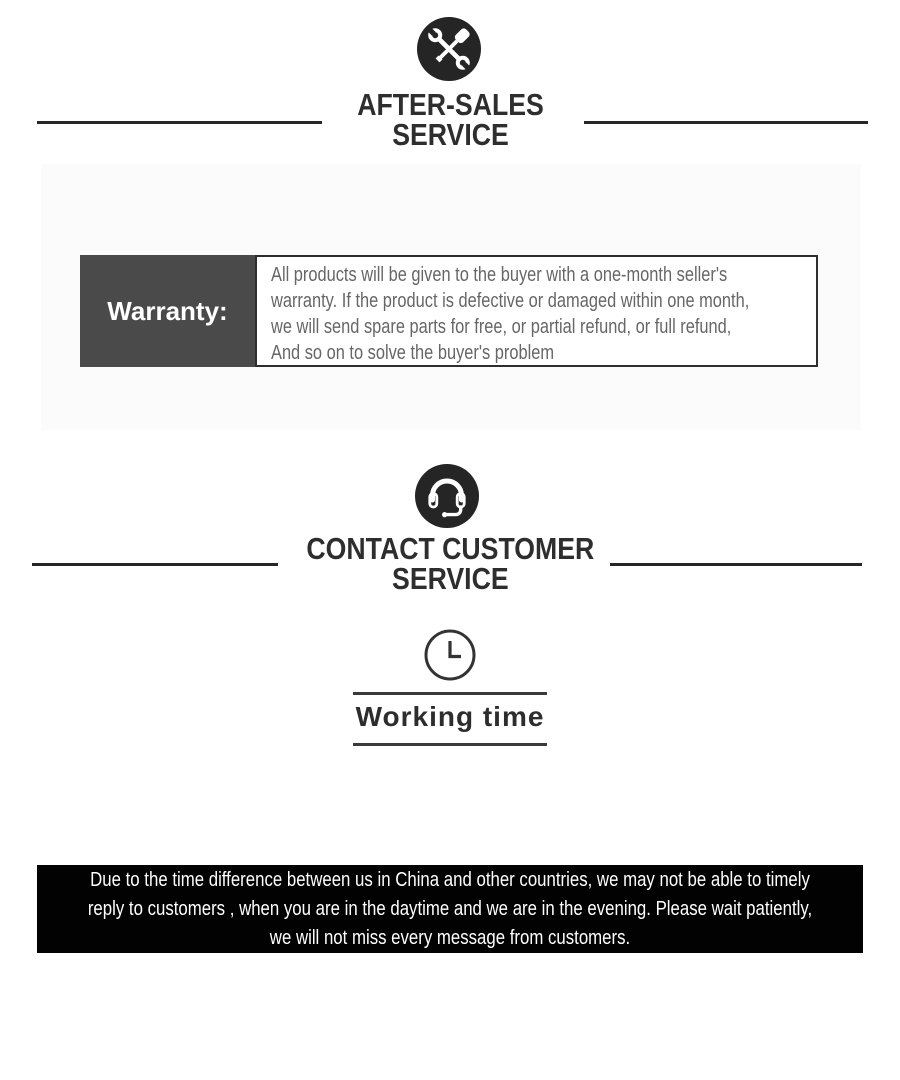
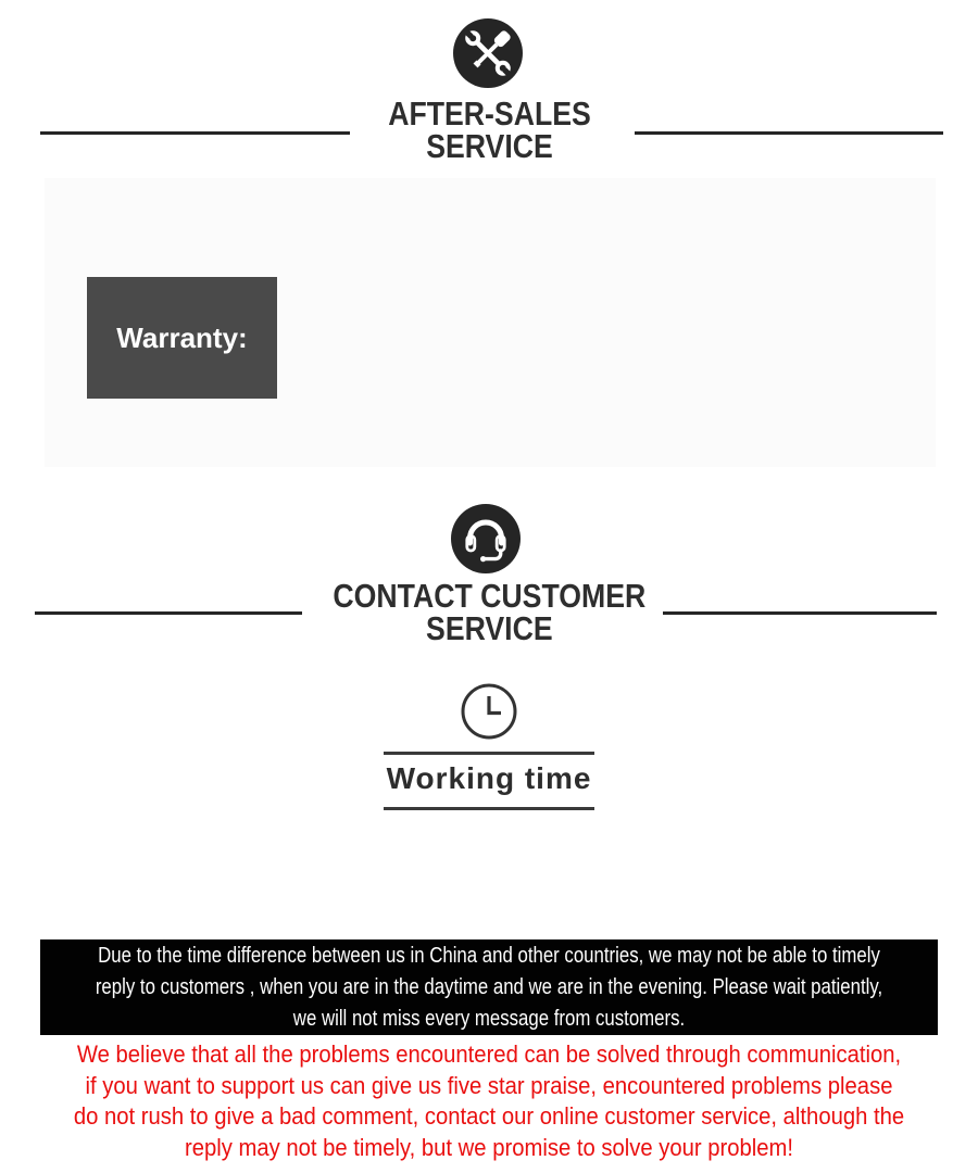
  AFTER-SALES
  SERVICE
  Warranty:
- All products will be given to the buyer with a one-month seller's
- warranty. If the product is defective or damaged within one month,
- we will send spare parts for free, or partial refund, or full refund,
- And so on to solve the buyer's problem
  CONTACT CUSTOMER
  SERVICE
  Working time
  Due to the time difference between us in China and other countries, we may not be able to timely
  reply to customers , when you are in the daytime and we are in the evening. Please wait patiently,
  we will not miss every message from customers.
+ We believe that all the problems encountered can be solved through communication,
+ if you want to support us can give us five star praise, encountered problems please
+ do not rush to give a bad comment, contact our online customer service, although the
+ reply may not be timely, but we promise to solve your problem!
